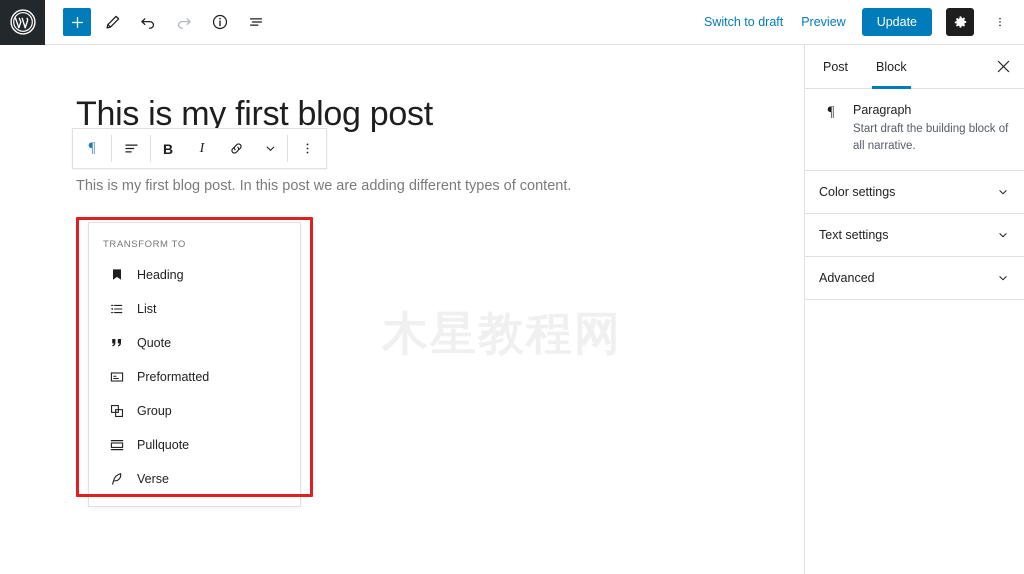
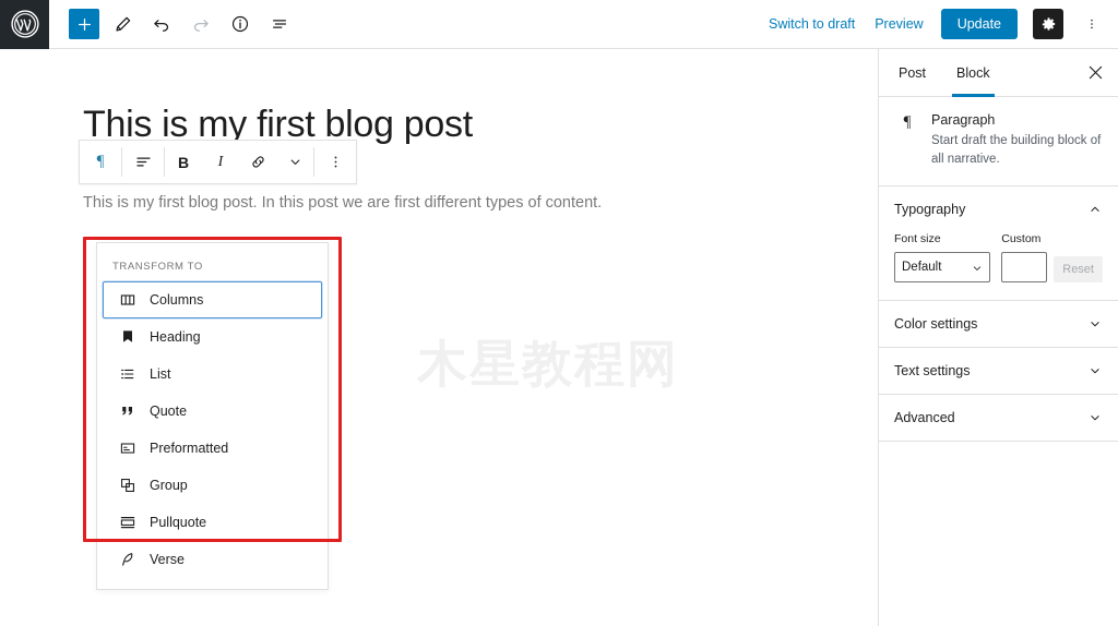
  Switch to draft
  Preview
  Update
  This is my first blog post
- This is my first blog post. In this post we are adding different types of content.
+ This is my first blog post. In this post we are first different types of content.
  ¶
  B
  I
  TRANSFORM TO
+ Columns
  Heading
  List
  Quote
  Preformatted
  Group
  Pullquote
  Verse
  Post
  Block
  ¶
  Paragraph
  Start draft the building block of all narrative.
+ Typography
+ Font size
+ Default
+ Custom
+ Reset
  Color settings
  Text settings
  Advanced
